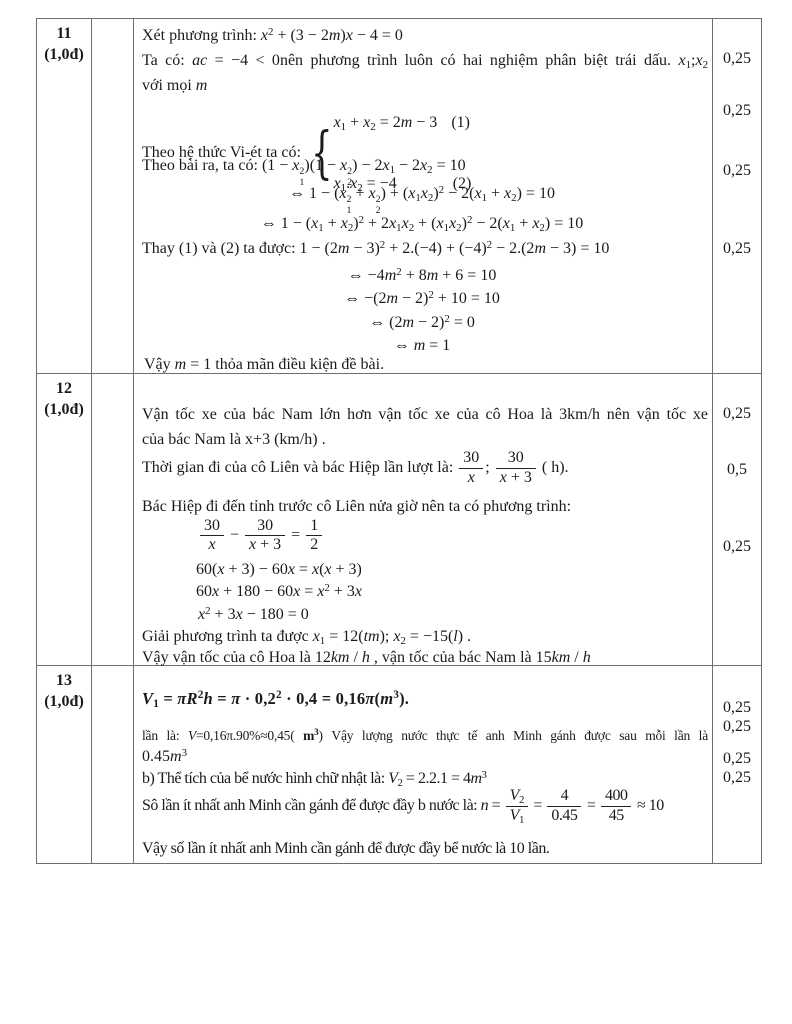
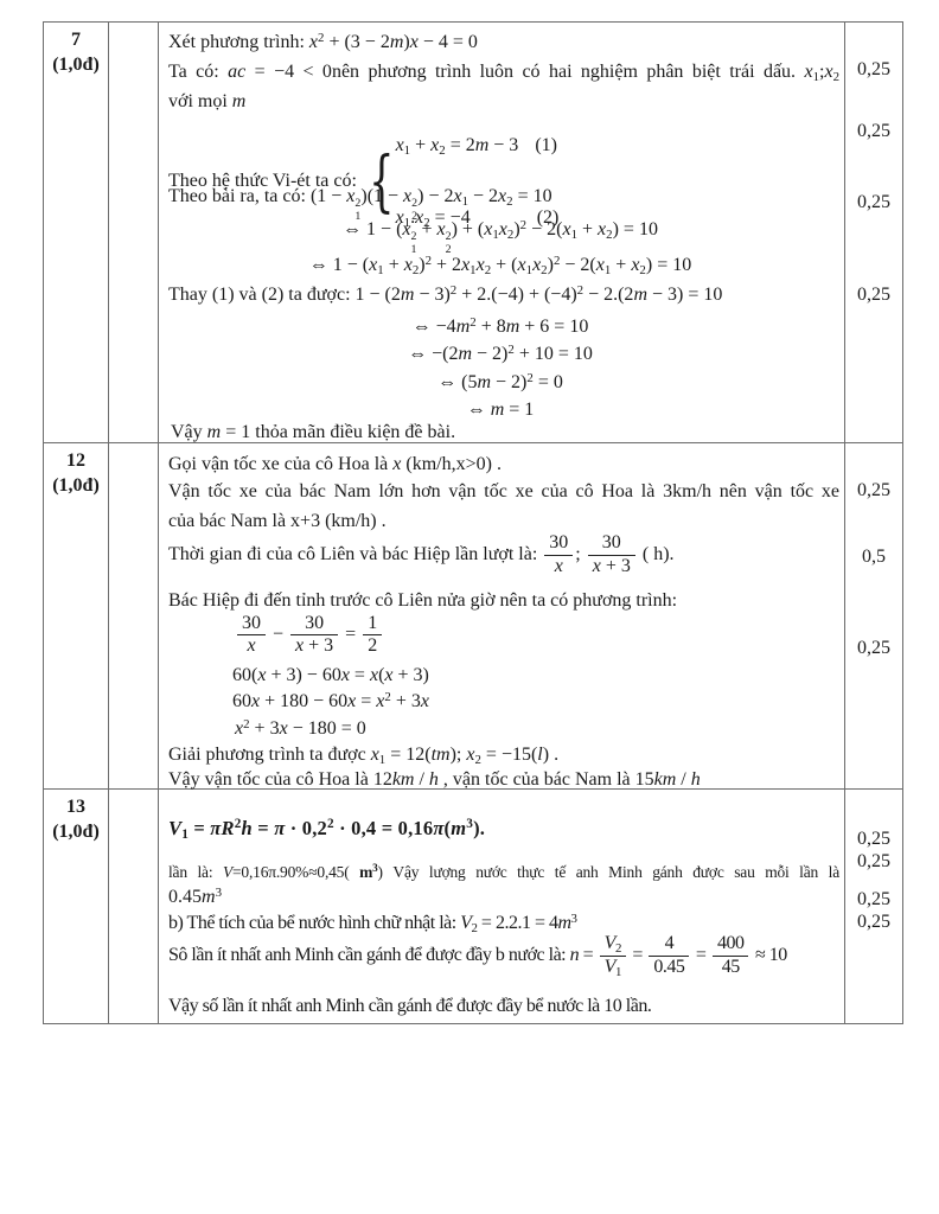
- 11
+ 7
  (1,0đ)
  Xét phương trình: x2 + (3 − 2m)x − 4 = 0
  Ta có: ac = −4 < 0nên phương trình luôn có hai nghiệm phân biệt trái dấu. x1;x2
  với mọi m
  Theo hệ thức Vi-ét ta có:
  {
  x1 + x2 = 2m − 3 (1)
  x1.x2 = −4 (2)
  Theo bài ra, ta có: (1 − x
  2
  1
  )(1 − x
  2
  2
  ) − 2x1 − 2x2 = 10
  ⇔ 1 − (x
  2
  1
  + x
  2
  2
  ) + (x1x2)2 − 2(x1 + x2) = 10
  ⇔ 1 − (x1 + x2)2 + 2x1x2 + (x1x2)2 − 2(x1 + x2) = 10
  Thay (1) và (2) ta được: 1 − (2m − 3)2 + 2.(−4) + (−4)2 − 2.(2m − 3) = 10
  ⇔ −4m2 + 8m + 6 = 10
  ⇔ −(2m − 2)2 + 10 = 10
- ⇔ (2m − 2)2 = 0
+ ⇔ (5m − 2)2 = 0
  ⇔ m = 1
  Vậy m = 1 thỏa mãn điều kiện đề bài.
  0,25
  0,25
  0,25
  0,25
  12
  (1,0đ)
+ Gọi vận tốc xe của cô Hoa là x (km/h,x>0) .
  Vận tốc xe của bác Nam lớn hơn vận tốc xe của cô Hoa là 3km/h nên vận tốc xe
  của bác Nam là x+3 (km/h) .
  Thời gian đi của cô Liên và bác Hiệp lần lượt là:
  30
  x
  ;
  30
  x + 3
  ( h).
  Bác Hiệp đi đến tỉnh trước cô Liên nửa giờ nên ta có phương trình:
  30
  x
  −
  30
  x + 3
  =
  1
  2
  60(x + 3) − 60x = x(x + 3)
  60x + 180 − 60x = x2 + 3x
  x2 + 3x − 180 = 0
  Giải phương trình ta được x1 = 12(tm); x2 = −15(l) .
  Vậy vận tốc của cô Hoa là 12km / h , vận tốc của bác Nam là 15km / h
  0,25
  0,5
  0,25
  13
  (1,0đ)
  V1 = πR2h = π · 0,22 · 0,4 = 0,16π(m3).
  lần là: V=0,16π.90%≈0,45( m3) Vậy lượng nước thực tế anh Minh gánh được sau mỗi lần là
  0.45m3
  b) Thể tích của bể nước hình chữ nhật là: V2 = 2.2.1 = 4m3
  Sô lần ít nhất anh Minh cần gánh để được đầy b nước là: n =
  V2
  V1
  =
  4
  0.45
  =
  400
  45
  ≈ 10
  Vậy số lần ít nhất anh Minh cần gánh để được đầy bể nước là 10 lần.
  0,25
  0,25
  0,25
  0,25
